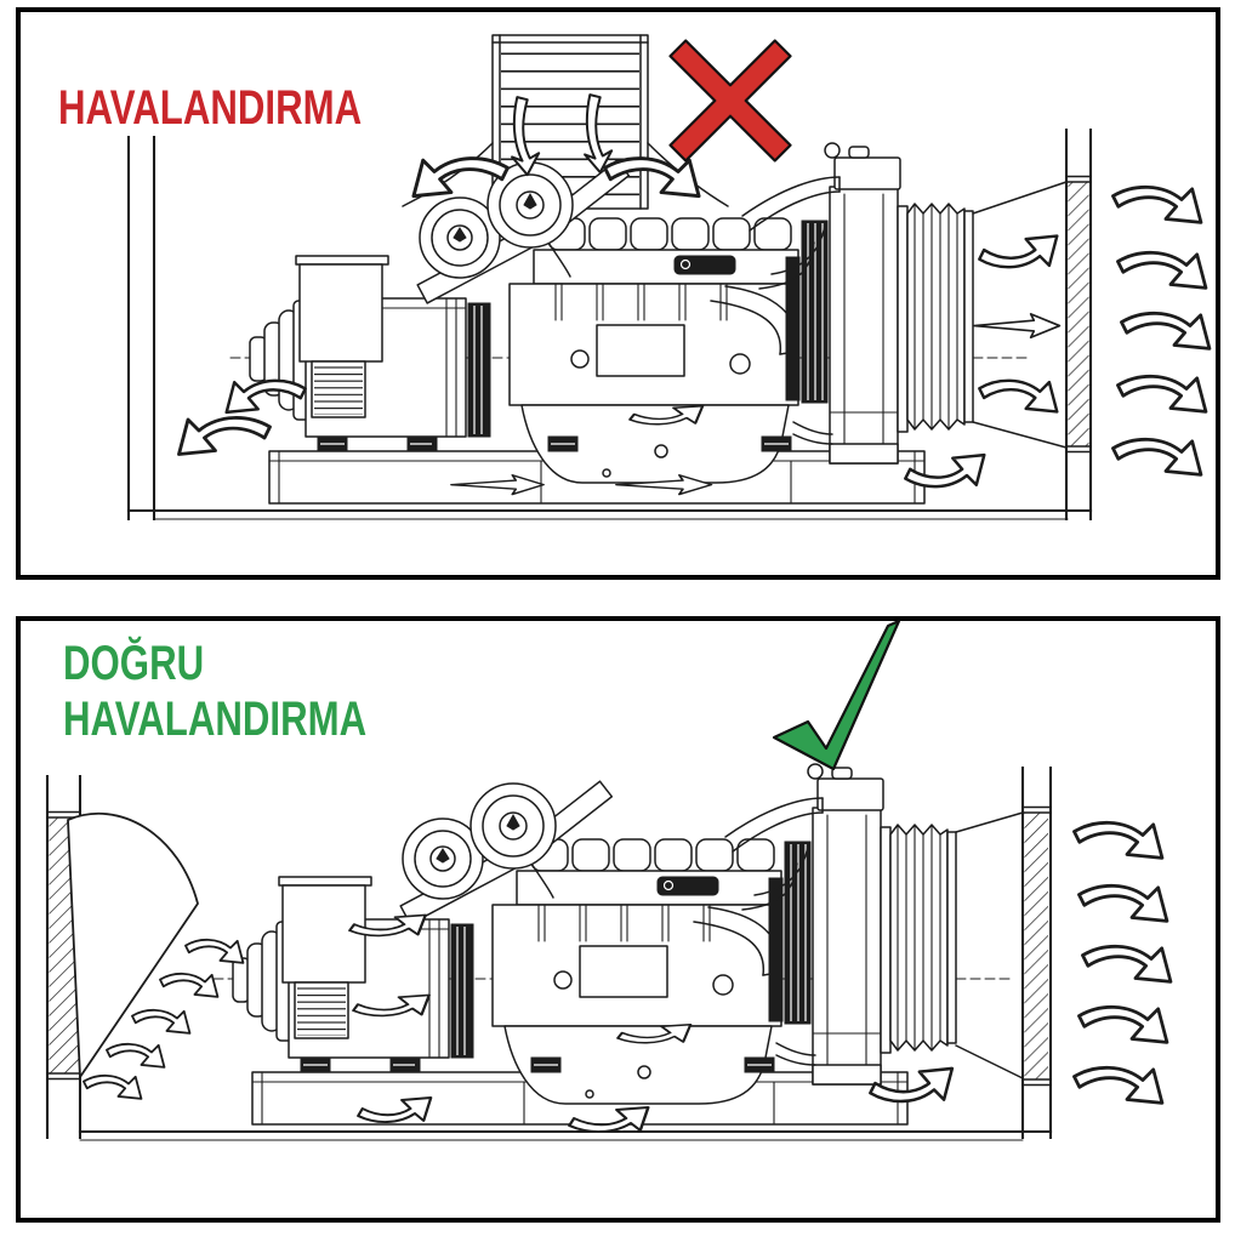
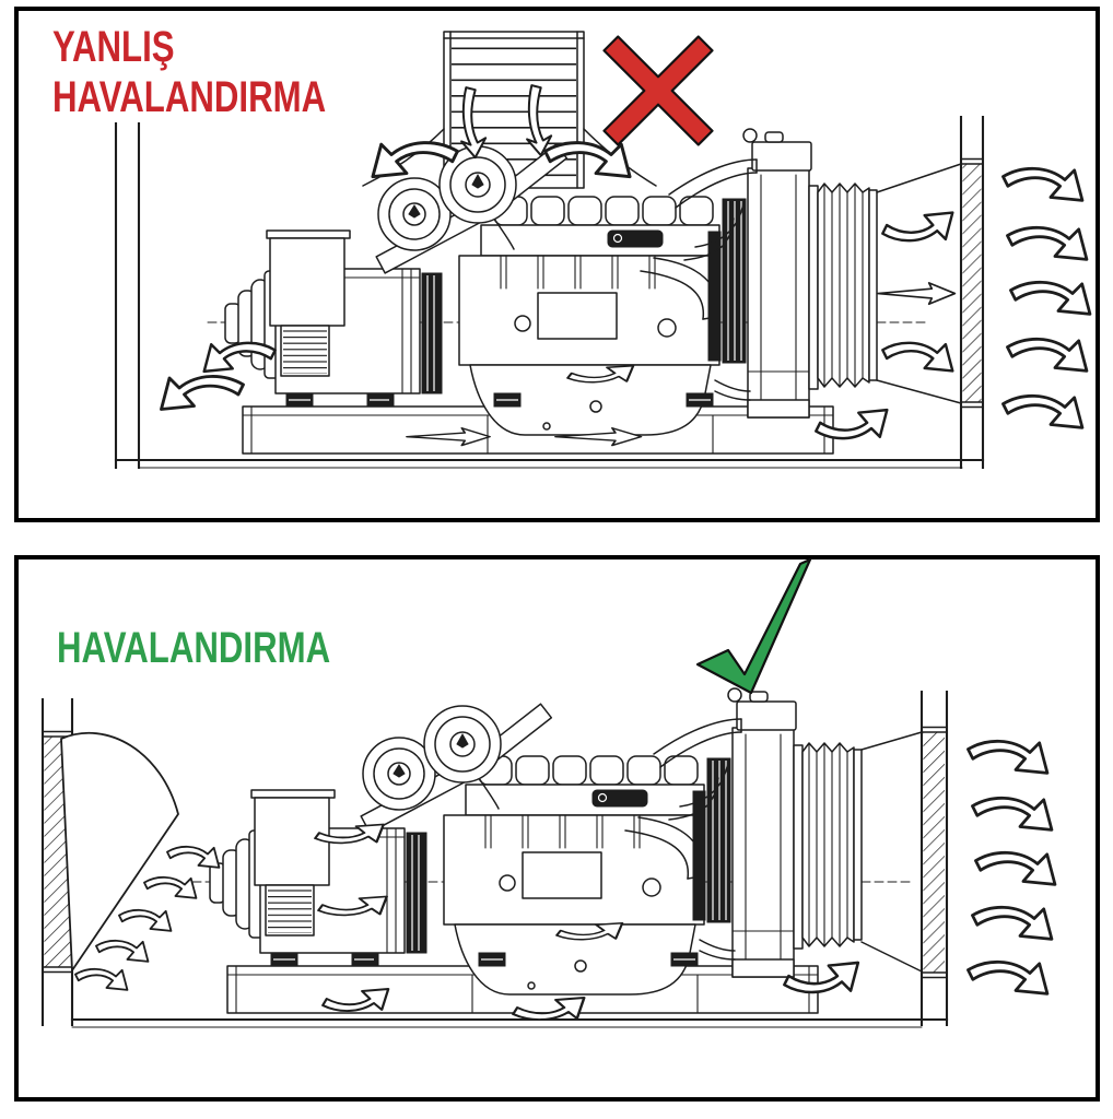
+ YANLIŞ
  HAVALANDIRMA
- DOĞRU
  HAVALANDIRMA
